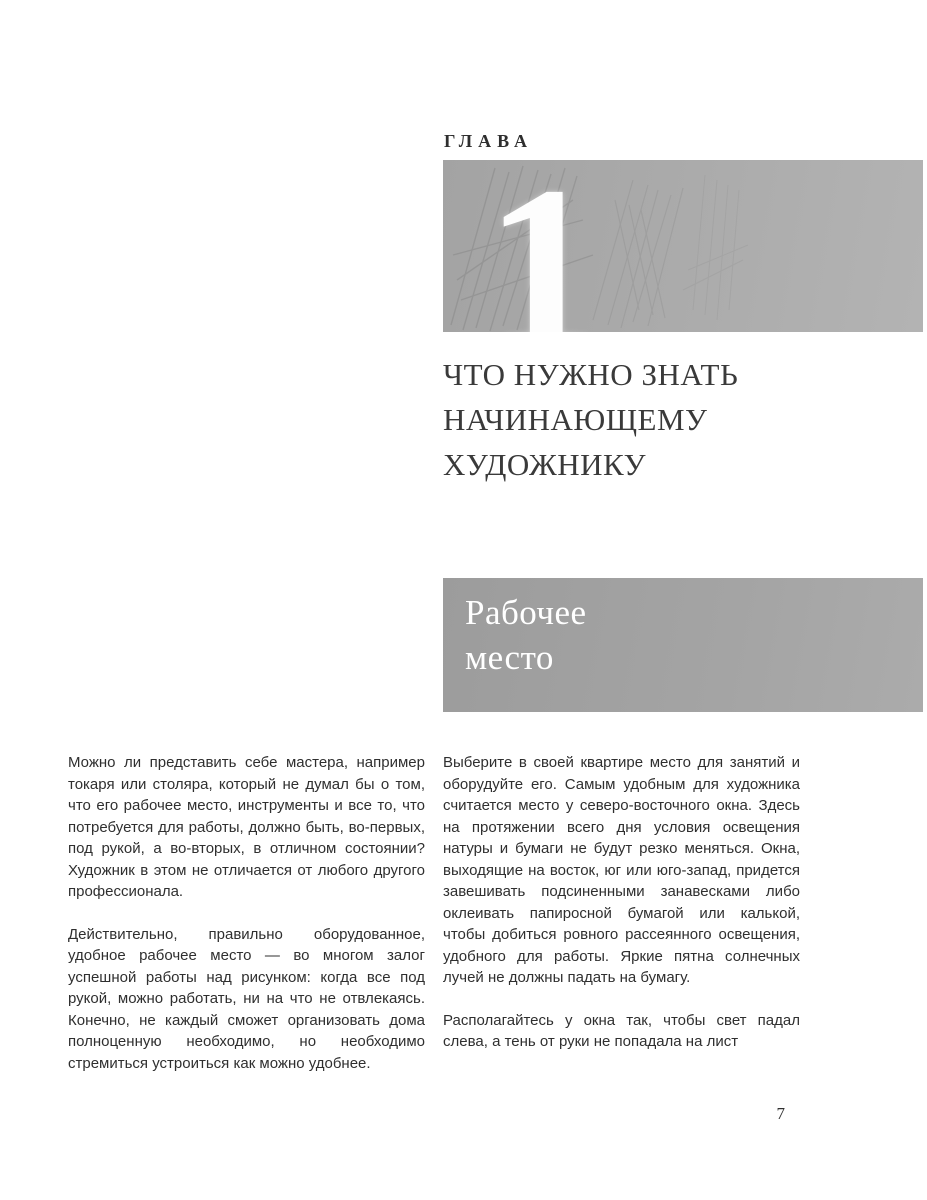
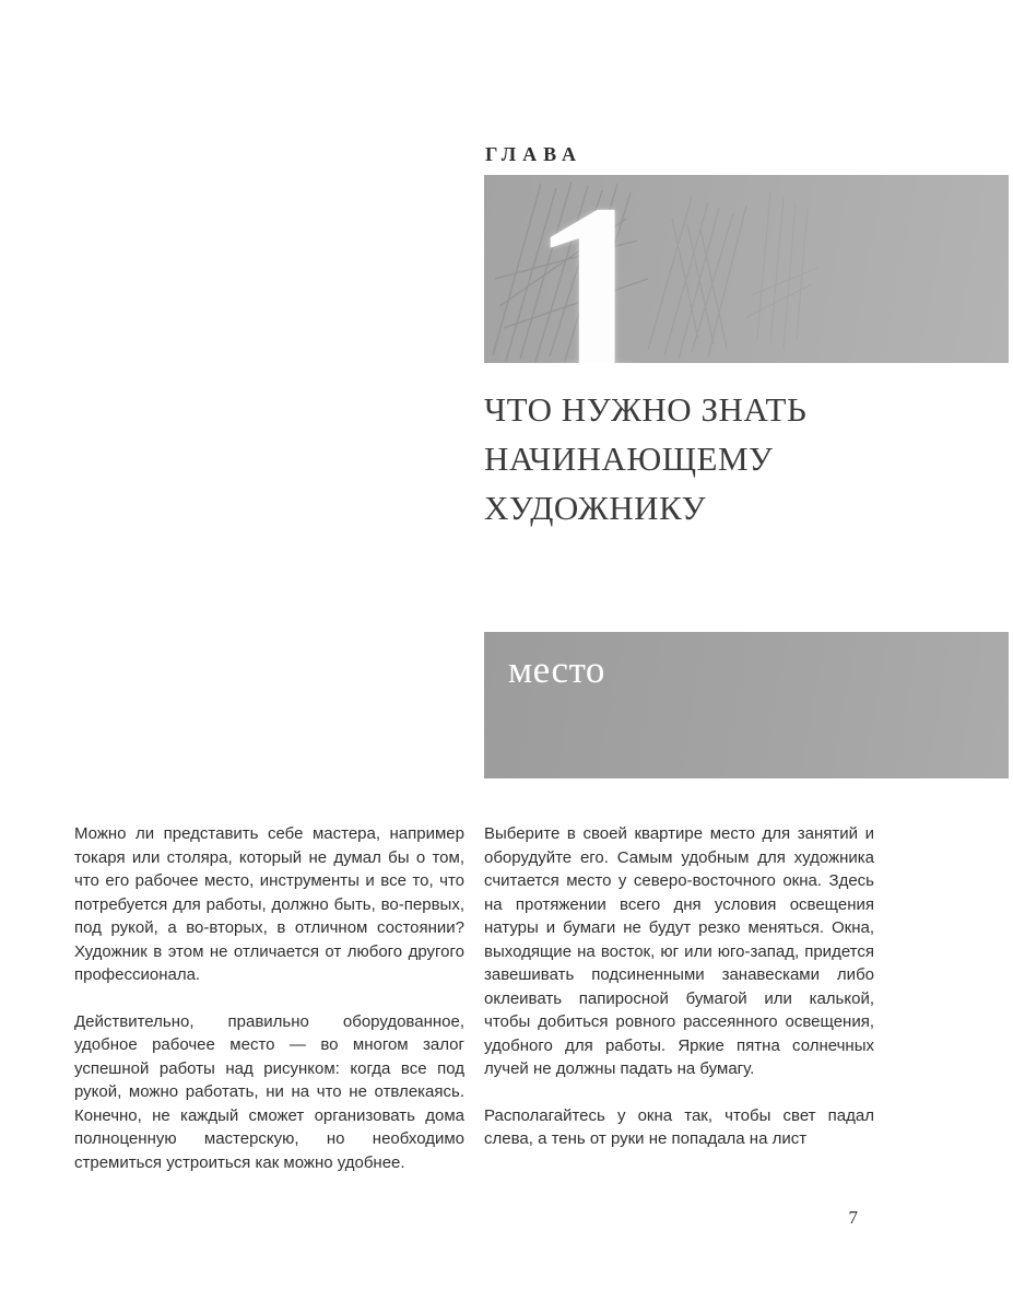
  ГЛАВА
  1
  ЧТО НУЖНО ЗНАТЬ
  НАЧИНАЮЩЕМУ
  ХУДОЖНИКУ
- Рабочее
  место
  Можно ли представить себе мастера, например токаря или столяра, который не думал бы о том, что его рабочее место, инструменты и все то, что потребуется для работы, должно быть, во-первых, под рукой, а во-вторых, в отличном состоянии? Художник в этом не отличается от любого другого профессионала.
- Действительно, правильно оборудованное, удобное рабочее место — во многом залог успешной работы над рисунком: когда все под рукой, можно работать, ни на что не отвлекаясь. Конечно, не каждый сможет организовать дома полноценную необходимо, но необходимо стремиться устроиться как можно удобнее.
+ Действительно, правильно оборудованное, удобное рабочее место — во многом залог успешной работы над рисунком: когда все под рукой, можно работать, ни на что не отвлекаясь. Конечно, не каждый сможет организовать дома полноценную мастерскую, но необходимо стремиться устроиться как можно удобнее.
  Выберите в своей квартире место для занятий и оборудуйте его. Самым удобным для художника считается место у северо-восточного окна. Здесь на протяжении всего дня условия освещения натуры и бумаги не будут резко меняться. Окна, выходящие на восток, юг или юго-запад, придется завешивать подсиненными занавесками либо оклеивать папиросной бумагой или калькой, чтобы добиться ровного рассеянного освещения, удобного для работы. Яркие пятна солнечных лучей не должны падать на бумагу.
  Располагайтесь у окна так, чтобы свет падал слева, а тень от руки не попадала на лист
  7
